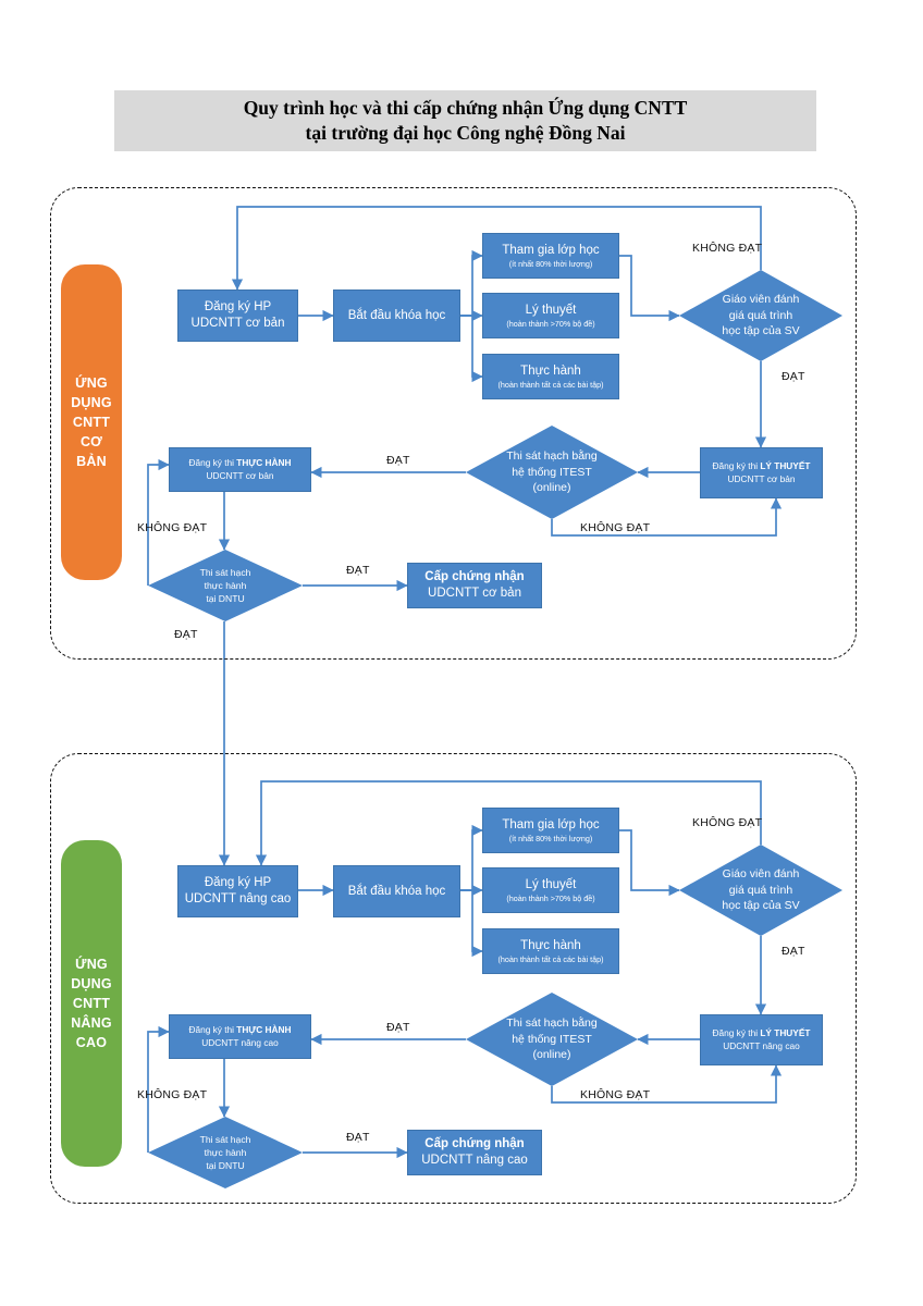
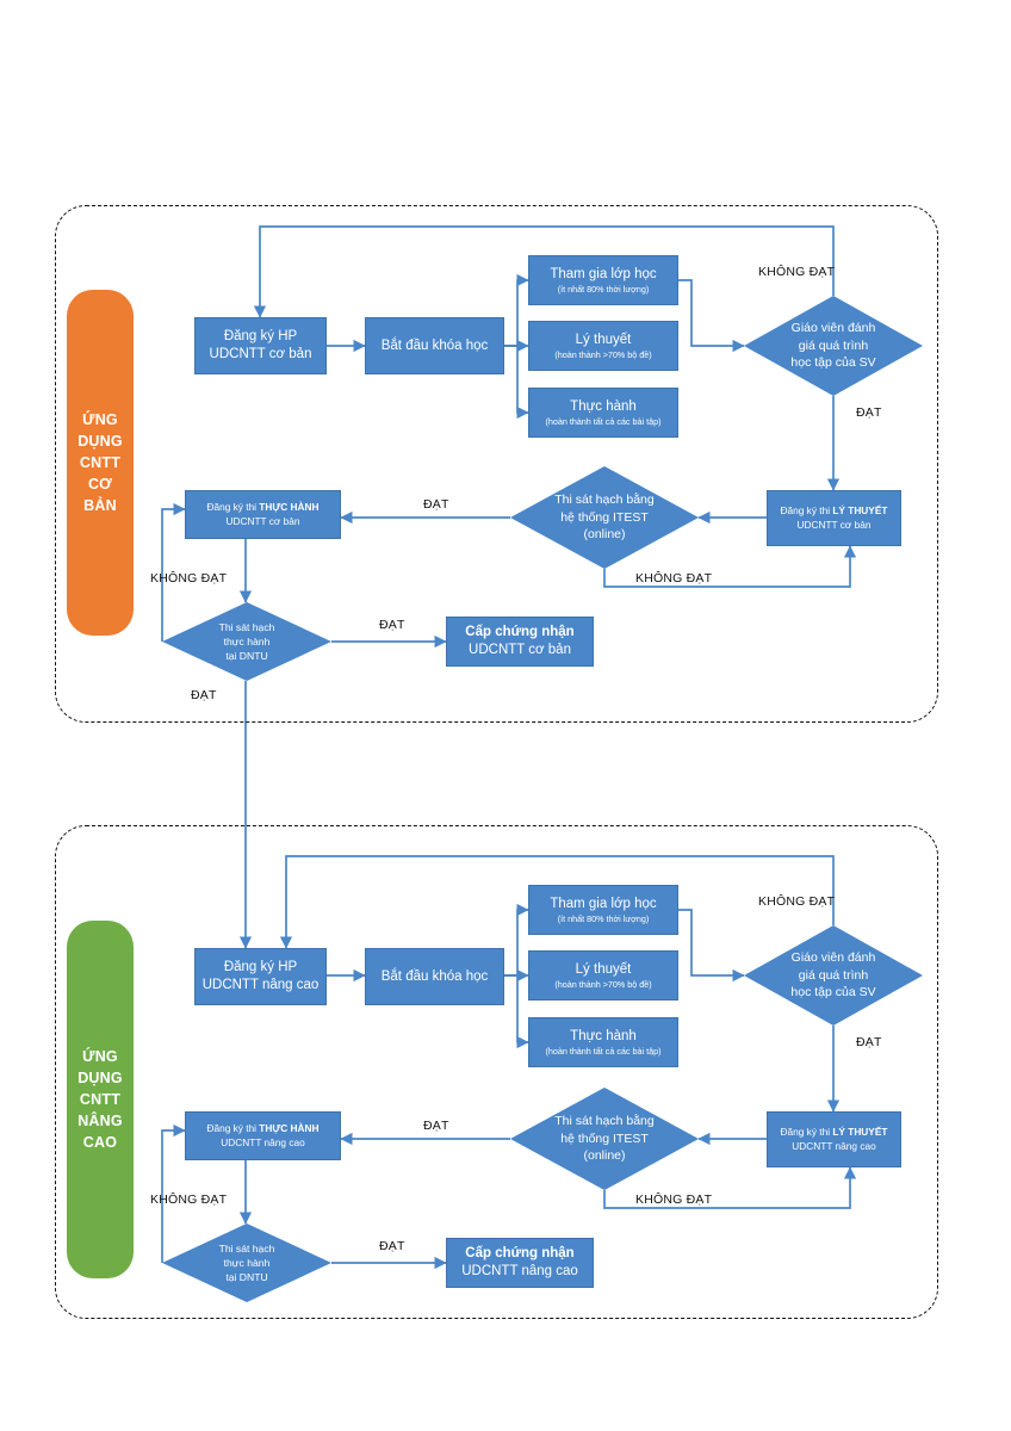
- Quy trình học và thi cấp chứng nhận Ứng dụng CNTT
- tại trường đại học Công nghệ Đồng Nai
  ỨNG
  DỤNG
  CNTT
  CƠ
  BẢN
  ỨNG
  DỤNG
  CNTT
  NÂNG
  CAO
  Đăng ký HP
  UDCNTT cơ bản
  Bắt đầu khóa học
  Tham gia lớp học
  (ít nhất 80% thời lượng)
  Lý thuyết
  (hoàn thành >70% bộ đề)
  Thực hành
  (hoàn thành tất cả các bài tập)
  Giáo viên đánh
  giá quá trình
  học tập của SV
  Đăng ký thi LÝ THUYẾT
  UDCNTT cơ bản
  Thi sát hạch bằng
  hệ thống ITEST
  (online)
  Đăng ký thi THỰC HÀNH
  UDCNTT cơ bản
  Thi sát hạch
  thực hành
  tại DNTU
  Cấp chứng nhận
  UDCNTT cơ bản
  KHÔNG ĐẠT
  ĐẠT
  ĐẠT
  KHÔNG ĐẠT
  KHÔNG ĐẠT
  ĐẠT
  ĐẠT
  Đăng ký HP
  UDCNTT nâng cao
  Bắt đầu khóa học
  Tham gia lớp học
  (ít nhất 80% thời lượng)
  Lý thuyết
  (hoàn thành >70% bộ đề)
  Thực hành
  (hoàn thành tất cả các bài tập)
  Giáo viên đánh
  giá quá trình
  học tập của SV
  Đăng ký thi LÝ THUYẾT
  UDCNTT nâng cao
  Thi sát hạch bằng
  hệ thống ITEST
  (online)
  Đăng ký thi THỰC HÀNH
  UDCNTT nâng cao
  Thi sát hạch
  thực hành
  tại DNTU
  Cấp chứng nhận
  UDCNTT nâng cao
  KHÔNG ĐẠT
  ĐẠT
  ĐẠT
  KHÔNG ĐẠT
  KHÔNG ĐẠT
  ĐẠT
